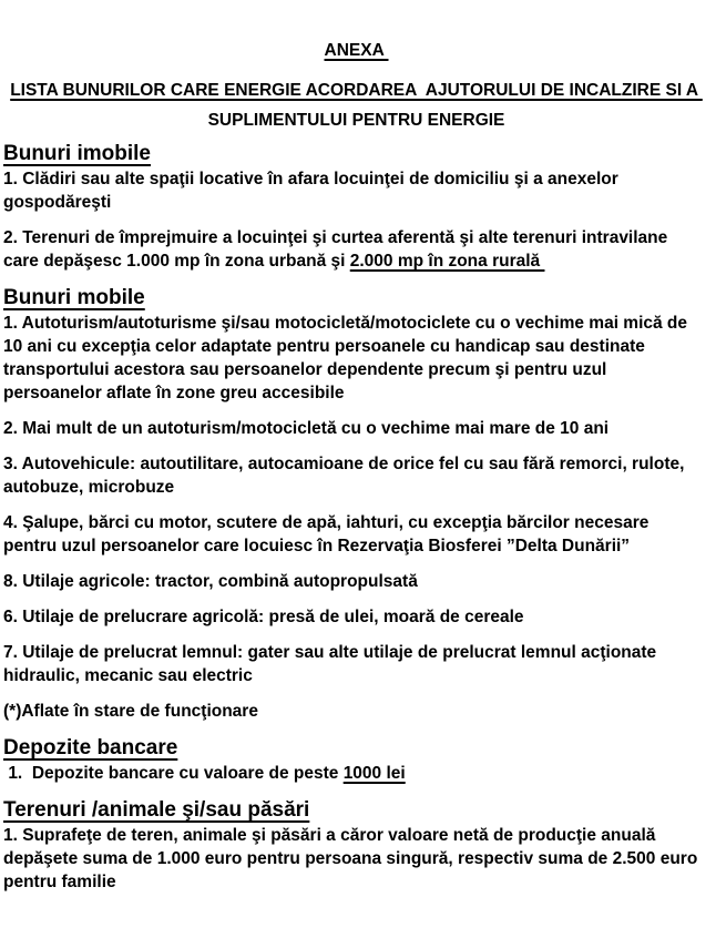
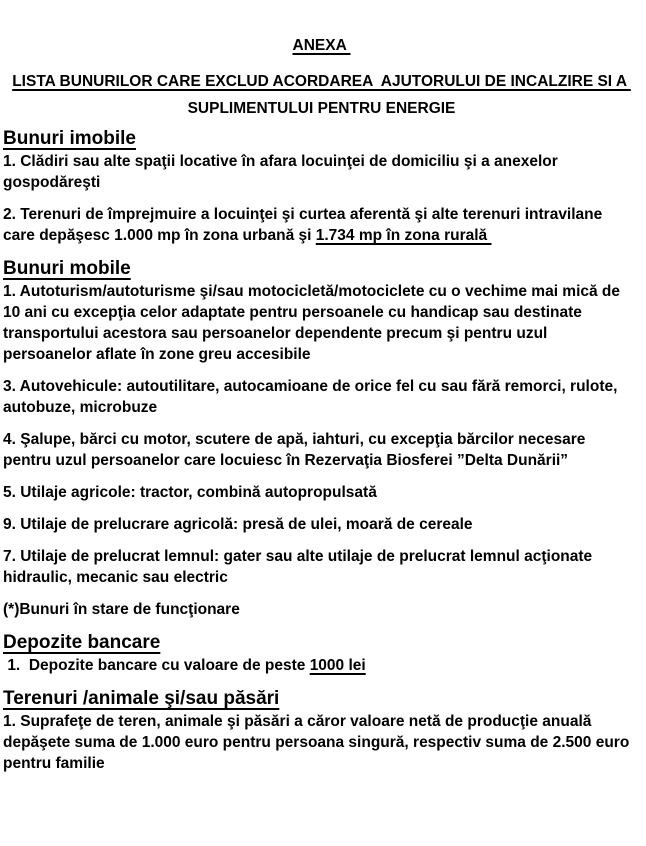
  ANEXA
- LISTA BUNURILOR CARE ENERGIE ACORDAREA AJUTORULUI DE INCALZIRE SI A
+ LISTA BUNURILOR CARE EXCLUD ACORDAREA AJUTORULUI DE INCALZIRE SI A
  SUPLIMENTULUI PENTRU ENERGIE
  Bunuri imobile
  1. Clădiri sau alte spaţii locative în afara locuinţei de domiciliu şi a anexelor
  gospodăreşti
  2. Terenuri de împrejmuire a locuinţei şi curtea aferentă şi alte terenuri intravilane
- care depăşesc 1.000 mp în zona urbană şi 2.000 mp în zona rurală
+ care depăşesc 1.000 mp în zona urbană şi 1.734 mp în zona rurală
  Bunuri mobile
  1. Autoturism/autoturisme şi/sau motocicletă/motociclete cu o vechime mai mică de
  10 ani cu excepţia celor adaptate pentru persoanele cu handicap sau destinate
  transportului acestora sau persoanelor dependente precum şi pentru uzul
  persoanelor aflate în zone greu accesibile
- 2. Mai mult de un autoturism/motocicletă cu o vechime mai mare de 10 ani
  3. Autovehicule: autoutilitare, autocamioane de orice fel cu sau fără remorci, rulote,
  autobuze, microbuze
  4. Şalupe, bărci cu motor, scutere de apă, iahturi, cu excepţia bărcilor necesare
  pentru uzul persoanelor care locuiesc în Rezervaţia Biosferei ”Delta Dunării”
- 8. Utilaje agricole: tractor, combină autopropulsată
+ 5. Utilaje agricole: tractor, combină autopropulsată
- 6. Utilaje de prelucrare agricolă: presă de ulei, moară de cereale
+ 9. Utilaje de prelucrare agricolă: presă de ulei, moară de cereale
  7. Utilaje de prelucrat lemnul: gater sau alte utilaje de prelucrat lemnul acţionate
  hidraulic, mecanic sau electric
- (*)Aflate în stare de funcţionare
+ (*)Bunuri în stare de funcţionare
  Depozite bancare
  1. Depozite bancare cu valoare de peste 1000 lei
  Terenuri /animale şi/sau păsări
  1. Suprafeţe de teren, animale şi păsări a căror valoare netă de producţie anuală
  depăşete suma de 1.000 euro pentru persoana singură, respectiv suma de 2.500 euro
  pentru familie
